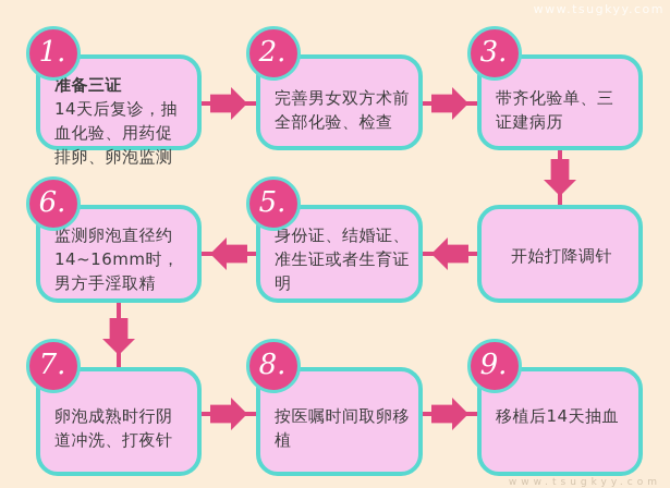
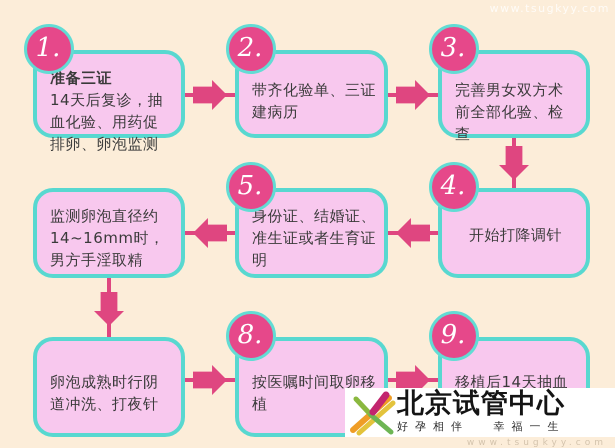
  www.tsugkyy.com
  1.
  准备三证
  14天后复诊，抽血化验、用药促排卵、卵泡监测
  2.
- 完善男女双方术前全部化验、检查
+ 带齐化验单、三证建病历
  3.
- 带齐化验单、三证建病历
+ 完善男女双方术前全部化验、检查
+ 4.
  开始打降调针
  5.
  身份证、结婚证、准生证或者生育证明
- 6.
  监测卵泡直径约14~16mm时，男方手淫取精
- 7.
  卵泡成熟时行阴道冲洗、打夜针
  8.
  按医嘱时间取卵移植
  9.
  移植后14天抽血
+ 北京试管中心
+ 好孕相伴 幸福一生
  www.tsugkyy.com
